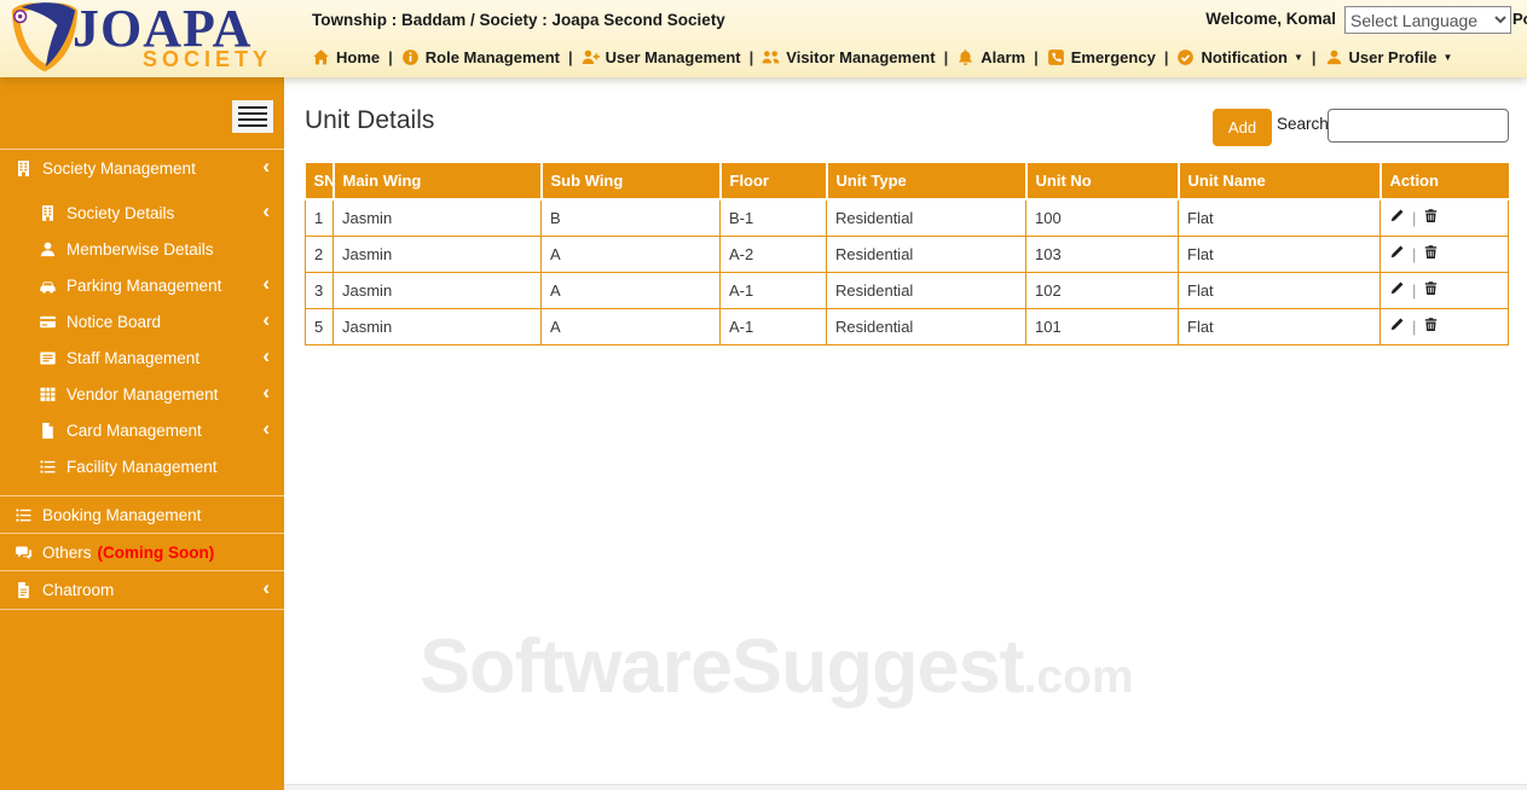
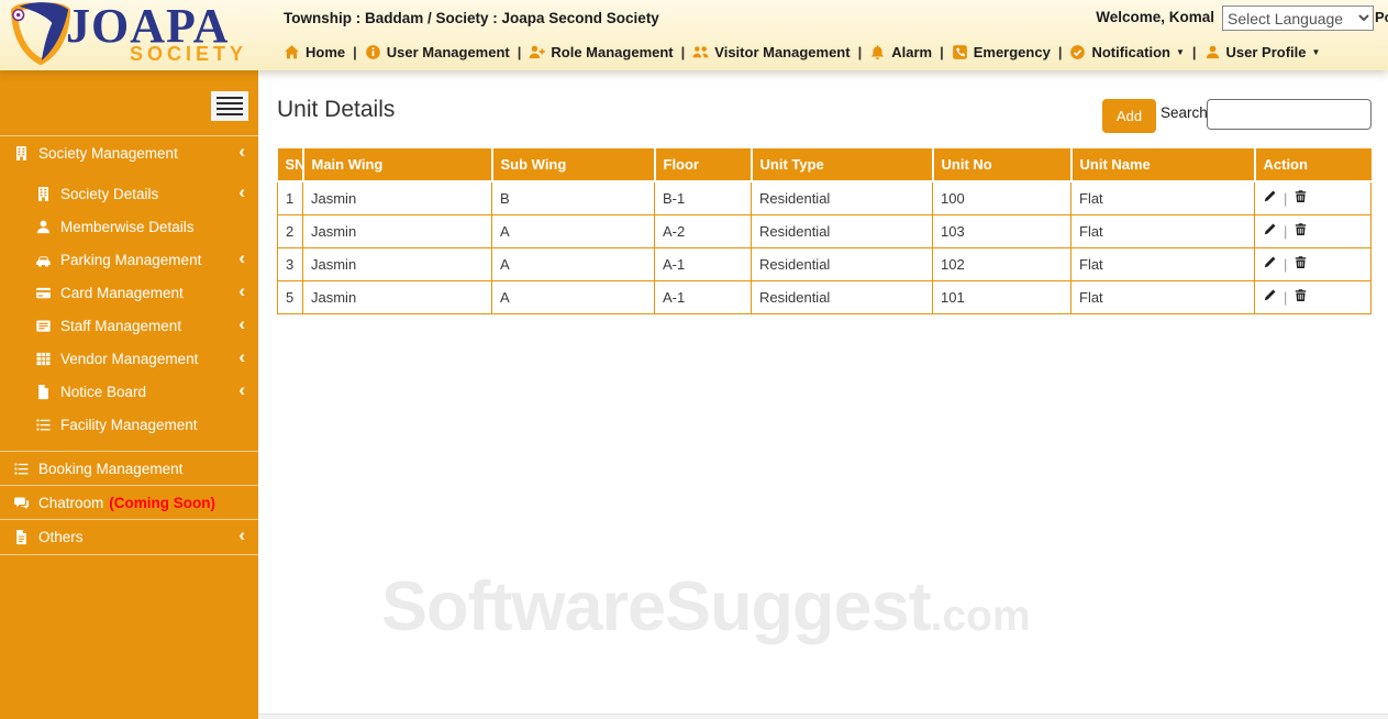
  JOAPA
  SOCIETY
  Township : Baddam / Society : Joapa Second Society
  Welcome, Komal
  Select Language
  Home
  |
- Role Management
+ User Management
  |
- User Management
+ Role Management
  |
  Visitor Management
  |
  Alarm
  |
  Emergency
  |
  Notification
  ▼
  |
  User Profile
  ▼
  Society Management
  ‹
  Society Details
  ‹
  Memberwise Details
  Parking Management
  ‹
- Notice Board
+ Card Management
  ‹
  Staff Management
  ‹
  Vendor Management
  ‹
- Card Management
+ Notice Board
  ‹
  Facility Management
  Booking Management
- Others
+ Chatroom
  (Coming Soon)
- Chatroom
+ Others
  ‹
  Unit Details
  Add
  Search
  SN	Main Wing	Sub Wing	Floor	Unit Type	Unit No	Unit Name	Action
  1	Jasmin	B	B-1	Residential	100	Flat	|
  2	Jasmin	A	A-2	Residential	103	Flat	|
  3	Jasmin	A	A-1	Residential	102	Flat	|
  5	Jasmin	A	A-1	Residential	101	Flat	|
